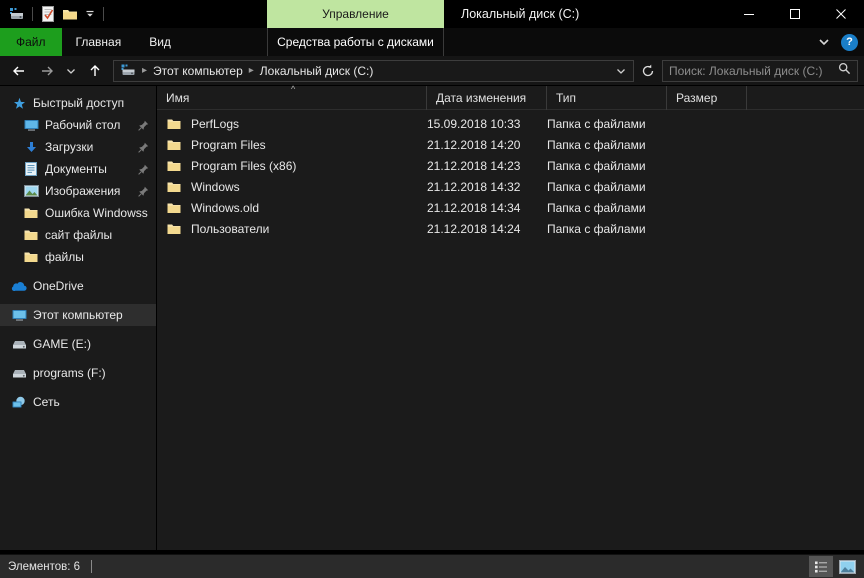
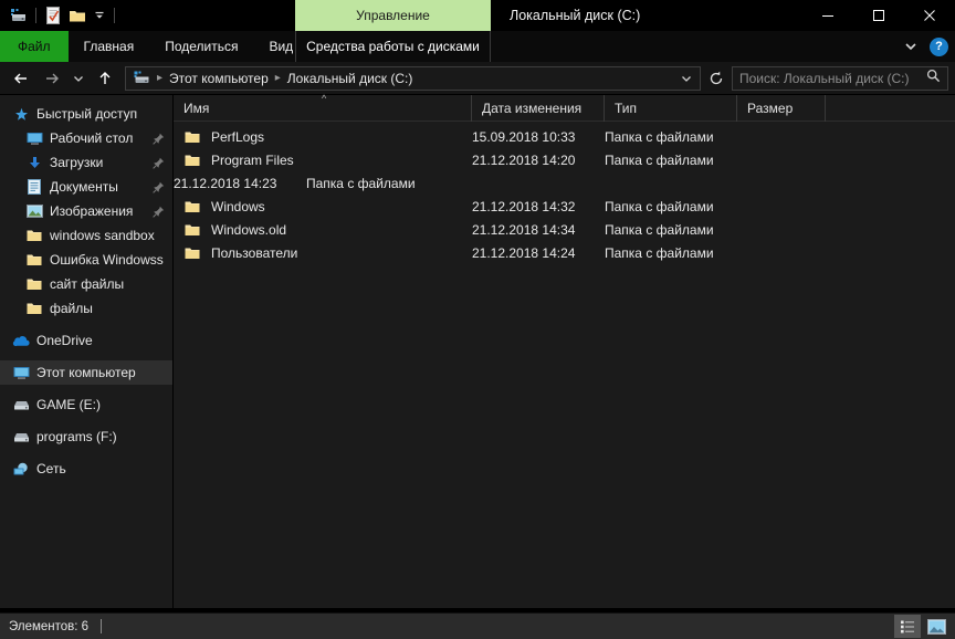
  Управление
  Локальный диск (C:)
  Файл
  Главная
+ Поделиться
  Вид
  Средства работы с дисками
  ?
  ▸
  Этот компьютер
  ▸
  Локальный диск (C:)
  Поиск: Локальный диск (C:)
  Быстрый доступ
  Рабочий стол
  Загрузки
  Документы
  Изображения
+ windows sandbox
  Ошибка Windowss
  сайт файлы
  файлы
  OneDrive
  Этот компьютер
  GAME (E:)
  programs (F:)
  Сеть
  ^
  Имя
  Дата изменения
  Тип
  Размер
  PerfLogs
  15.09.2018 10:33
  Папка с файлами
  Program Files
  21.12.2018 14:20
  Папка с файлами
- Program Files (x86)
  21.12.2018 14:23
  Папка с файлами
  Windows
  21.12.2018 14:32
  Папка с файлами
  Windows.old
  21.12.2018 14:34
  Папка с файлами
  Пользователи
  21.12.2018 14:24
  Папка с файлами
  Элементов: 6
